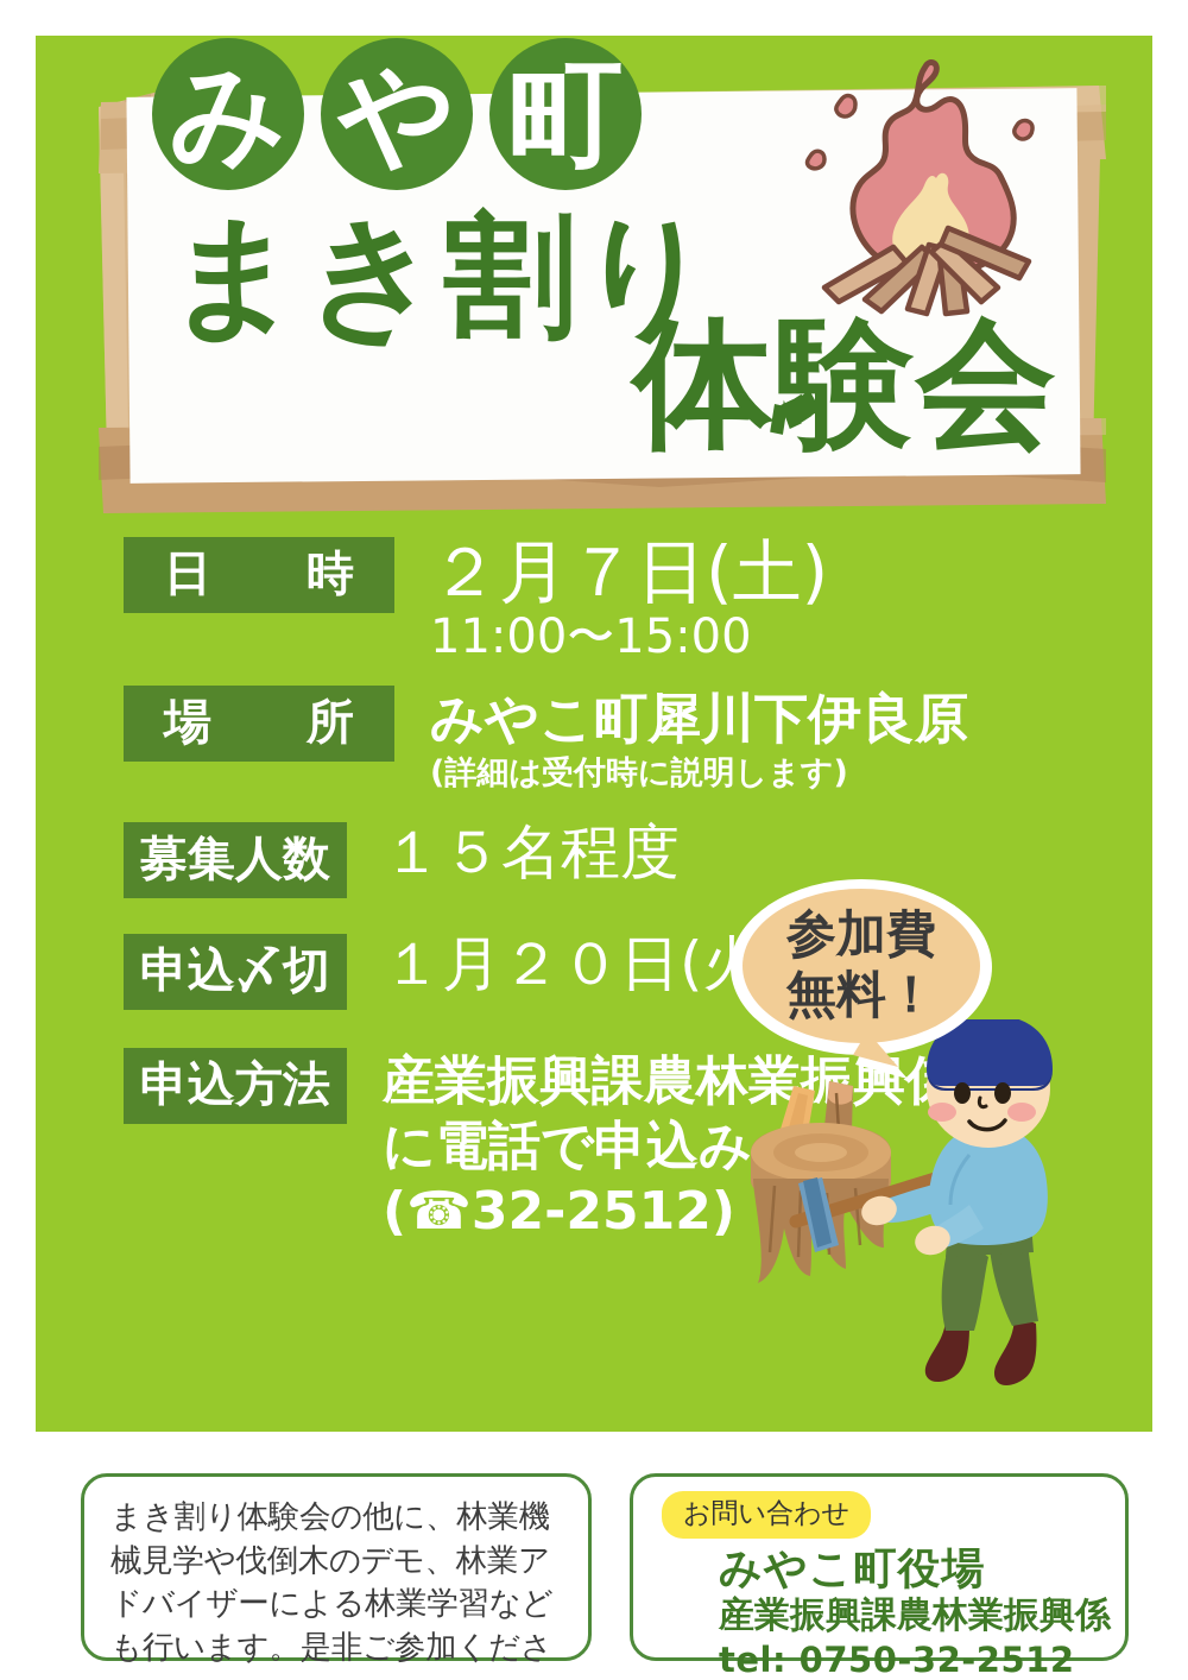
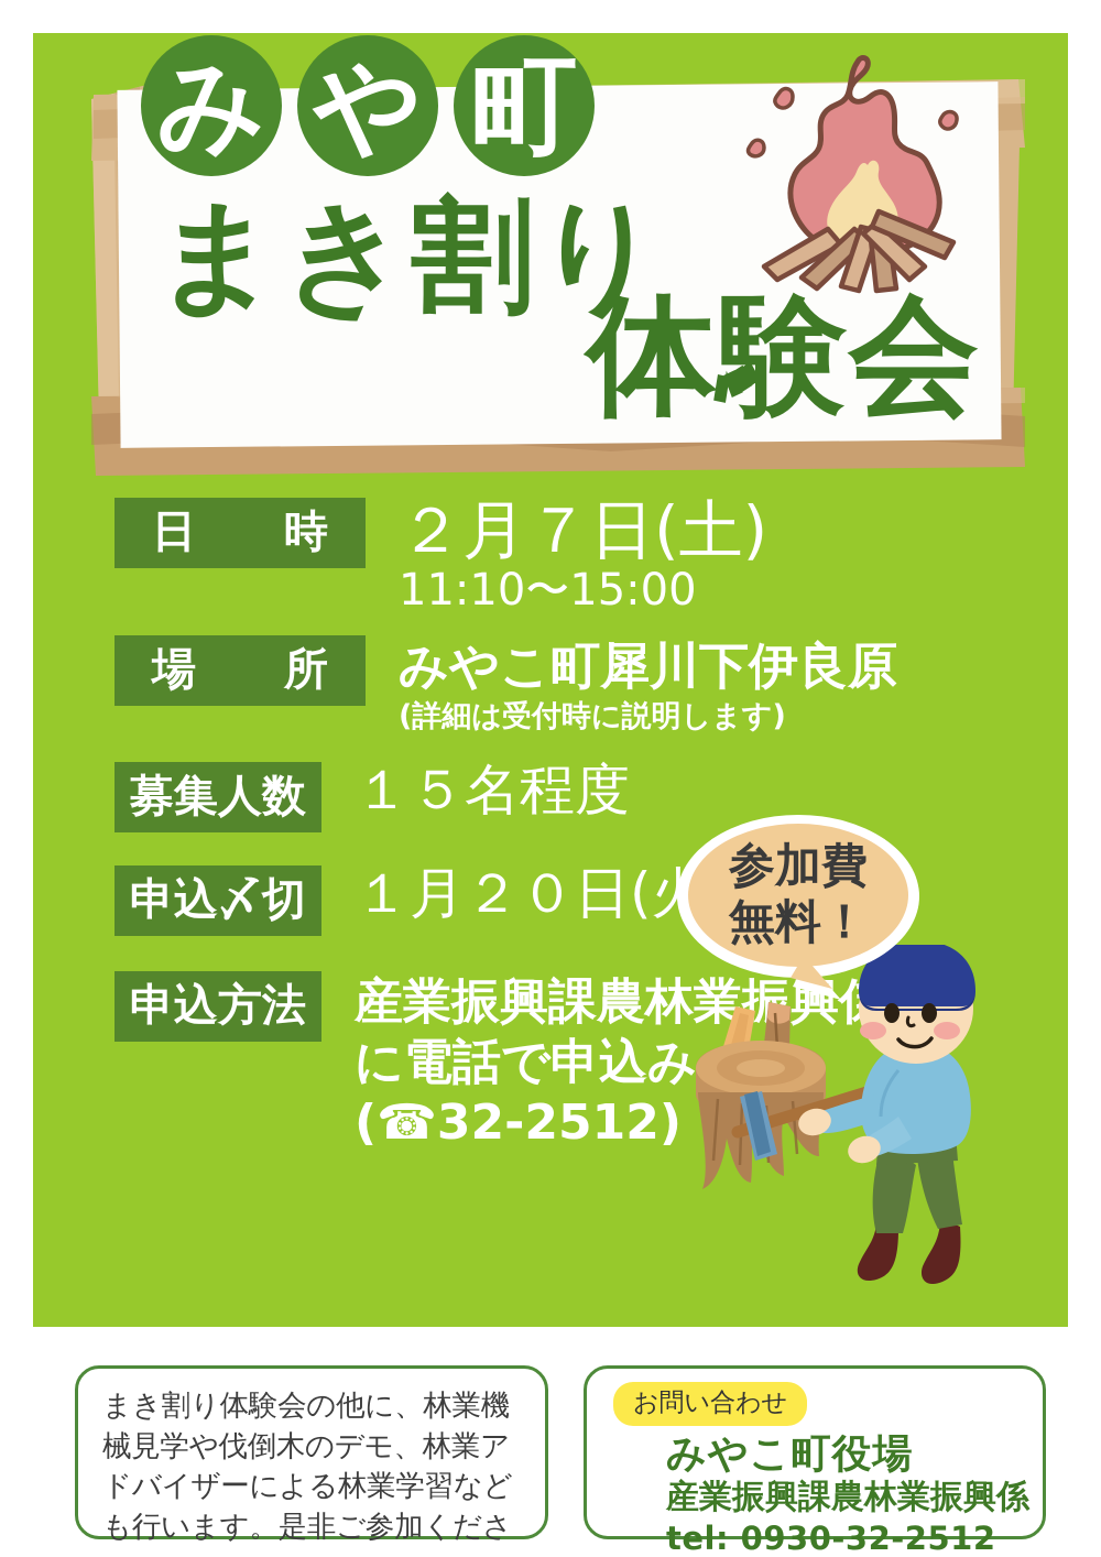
  み
  や
  町
  まき割り
  体験会
  日 時
  ２月７日(土)
- 11:00〜15:00
+ 11:10〜15:00
  場 所
  みやこ町犀川下伊良原
  (詳細は受付時に説明します)
  募集人数
  １５名程度
  申込〆切
  １月２０日(
  申込方法
  産業振興課農林業振興
  に電話で申込み
  (☎32-2512)
  参加費
  無料！
  まき割り体験会の他に、林業機械見学や伐倒木のデモ、林業アドバイザーによる林業学習なども行います。是非ご参加くださ
  お問い合わせ
  みやこ町役場
  産業振興課農林業振興係
- tel: 0750-32-2512
+ tel: 0930-32-2512
